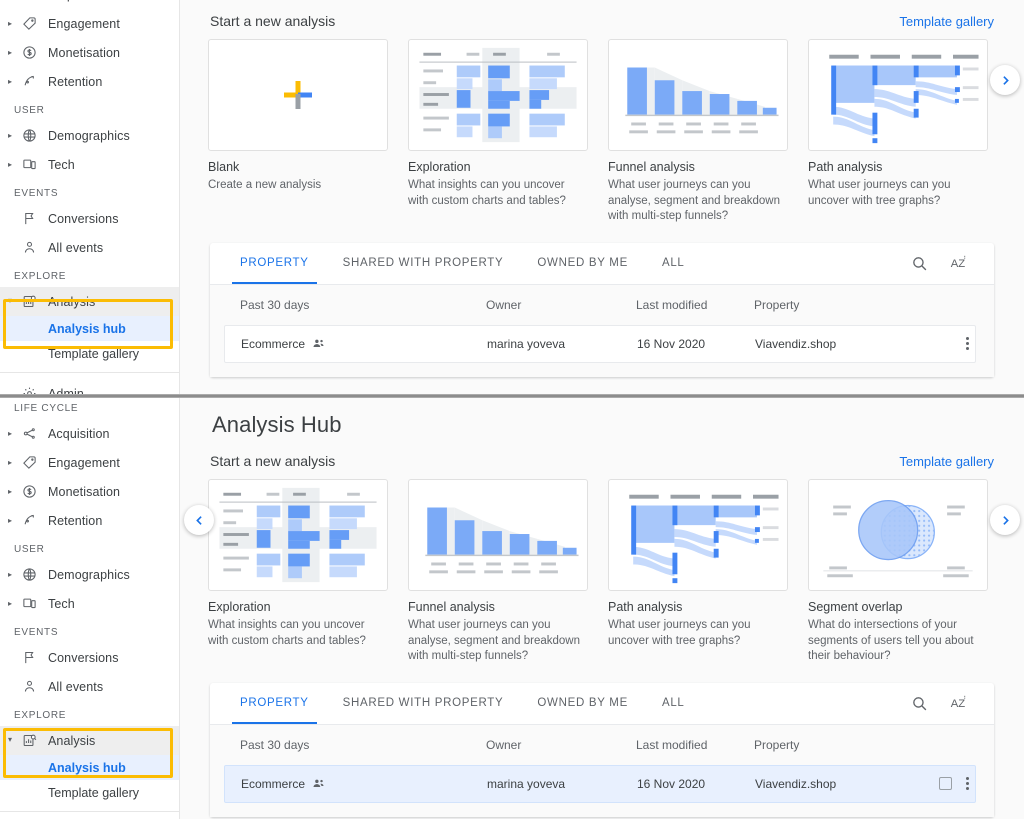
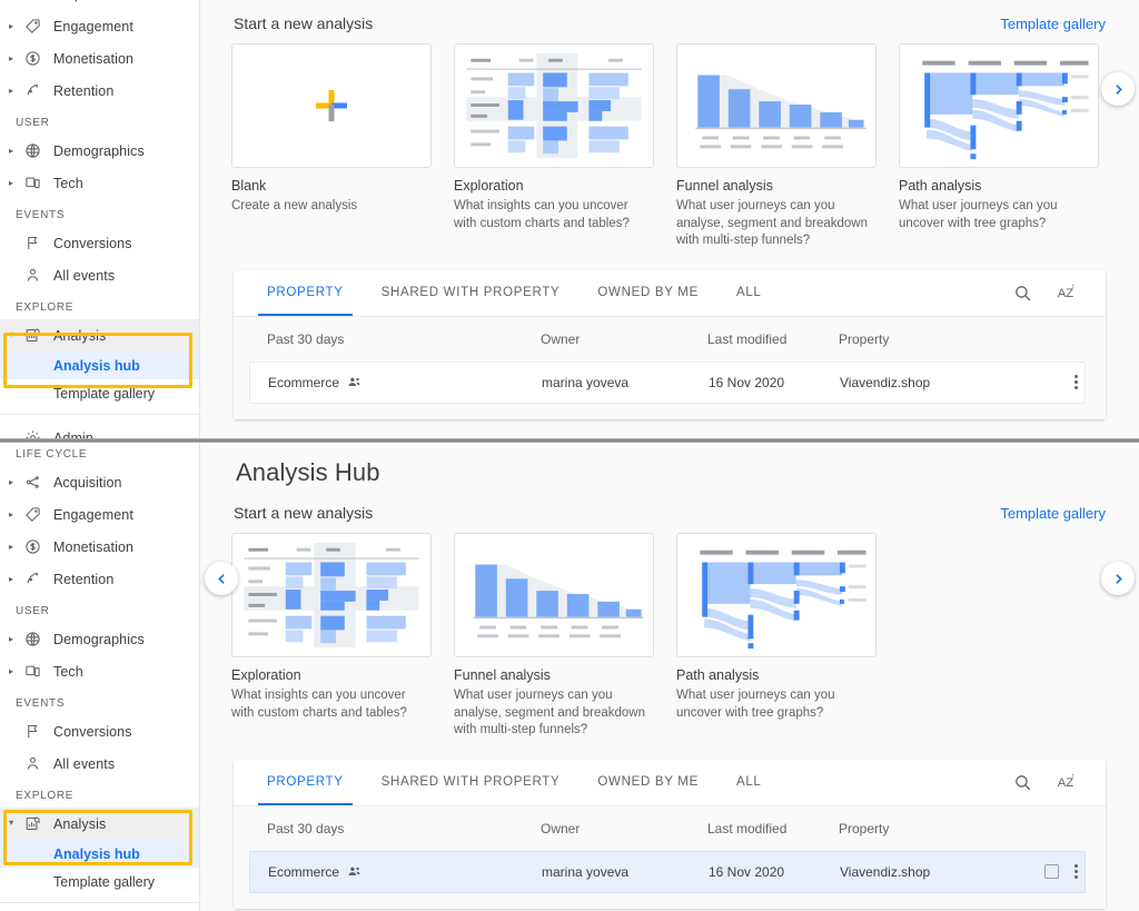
  ▸
  Engagement
  ▸
  Monetisation
  ▸
  Retention
  USER
  ▸
  Demographics
  ▸
  Tech
  EVENTS
  Conversions
  All events
  EXPLORE
  ▾
  Analysis
  Analysis hub
  Template gallery
  Start a new analysis
  Template gallery
  Blank
  Create a new analysis
  Exploration
  What insights can you uncover with custom charts and tables?
  Funnel analysis
  What user journeys can you analyse, segment and breakdown with multi-step funnels?
  Path analysis
  What user journeys can you uncover with tree graphs?
  PROPERTY
  SHARED WITH PROPERTY
  OWNED BY ME
  ALL
  AZ
  Past 30 days
  Owner
  Last modified
  Property
  Ecommerce
  marina yoveva
  16 Nov 2020
  Viavendiz.shop
  LIFE CYCLE
  ▸
  Acquisition
  ▸
  Engagement
  ▸
  Monetisation
  ▸
  Retention
  USER
  ▸
  Demographics
  ▸
  Tech
  EVENTS
  Conversions
  All events
  EXPLORE
  ▾
  Analysis
  Analysis hub
  Template gallery
  Analysis Hub
  Start a new analysis
  Template gallery
  Exploration
  What insights can you uncover with custom charts and tables?
  Funnel analysis
  What user journeys can you analyse, segment and breakdown with multi-step funnels?
  Path analysis
  What user journeys can you uncover with tree graphs?
- Segment overlap
- What do intersections of your segments of users tell you about their behaviour?
  PROPERTY
  SHARED WITH PROPERTY
  OWNED BY ME
  ALL
  AZ
  Past 30 days
  Owner
  Last modified
  Property
  Ecommerce
  marina yoveva
  16 Nov 2020
  Viavendiz.shop
